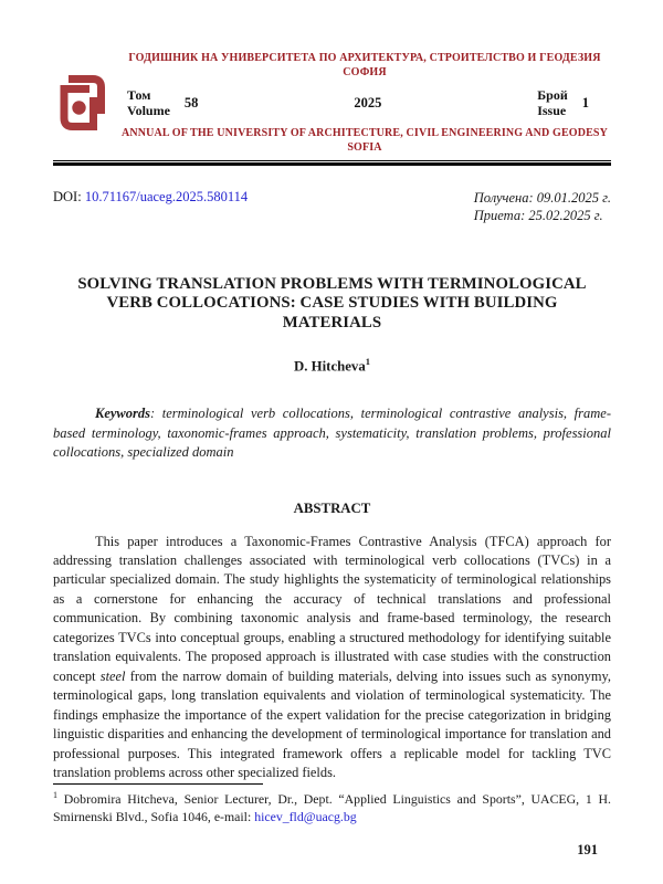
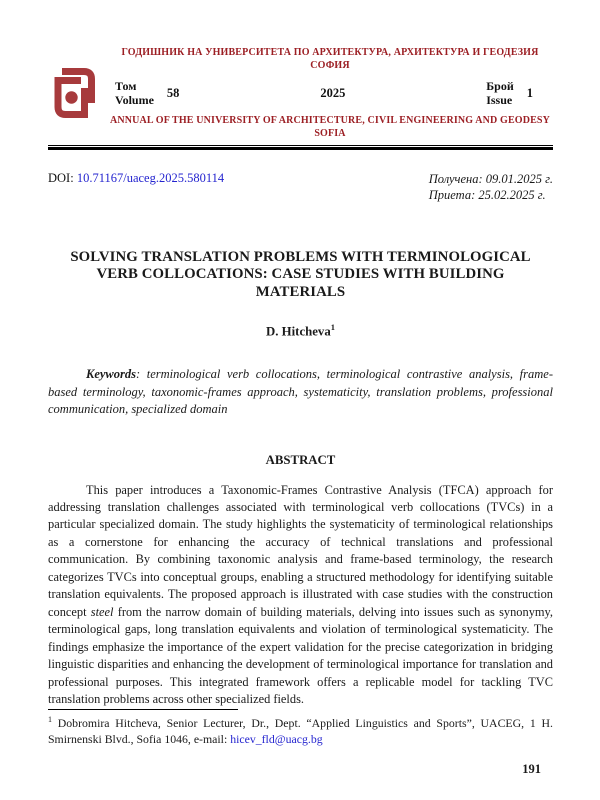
- ГОДИШНИК НА УНИВЕРСИТЕТА ПО АРХИТЕКТУРА, СТРОИТЕЛСТВО И ГЕОДЕЗИЯ
+ ГОДИШНИК НА УНИВЕРСИТЕТА ПО АРХИТЕКТУРА, АРХИТЕКТУРА И ГЕОДЕЗИЯ
  СОФИЯ
  Том
  Volume
  58
  2025
  Брой
  Issue
  1
  ANNUAL OF THE UNIVERSITY OF ARCHITECTURE, CIVIL ENGINEERING AND GEODESY
  SOFIA
  DOI: 10.71167/uaceg.2025.580114
  Получена: 09.01.2025 г.
  Приета: 25.02.2025 г.
  SOLVING TRANSLATION PROBLEMS WITH TERMINOLOGICAL VERB COLLOCATIONS: CASE STUDIES WITH BUILDING MATERIALS
  D. Hitcheva1
- Keywords: terminological verb collocations, terminological contrastive analysis, frame-based terminology, taxonomic-frames approach, systematicity, translation problems, professional collocations, specialized domain
+ Keywords: terminological verb collocations, terminological contrastive analysis, frame-based terminology, taxonomic-frames approach, systematicity, translation problems, professional communication, specialized domain
  ABSTRACT
  This paper introduces a Taxonomic-Frames Contrastive Analysis (TFCA) approach for addressing translation challenges associated with terminological verb collocations (TVCs) in a particular specialized domain. The study highlights the systematicity of terminological relationships as a cornerstone for enhancing the accuracy of technical translations and professional communication. By combining taxonomic analysis and frame-based terminology, the research categorizes TVCs into conceptual groups, enabling a structured methodology for identifying suitable translation equivalents. The proposed approach is illustrated with case studies with the construction concept steel from the narrow domain of building materials, delving into issues such as synonymy, terminological gaps, long translation equivalents and violation of terminological systematicity. The findings emphasize the importance of the expert validation for the precise categorization in bridging linguistic disparities and enhancing the development of terminological importance for translation and professional purposes. This integrated framework offers a replicable model for tackling TVC translation problems across other specialized fields.
  1 Dobromira Hitcheva, Senior Lecturer, Dr., Dept. “Applied Linguistics and Sports”, UACEG, 1 H. Smirnenski Blvd., Sofia 1046, e-mail: hicev_fld@uacg.bg
  191
